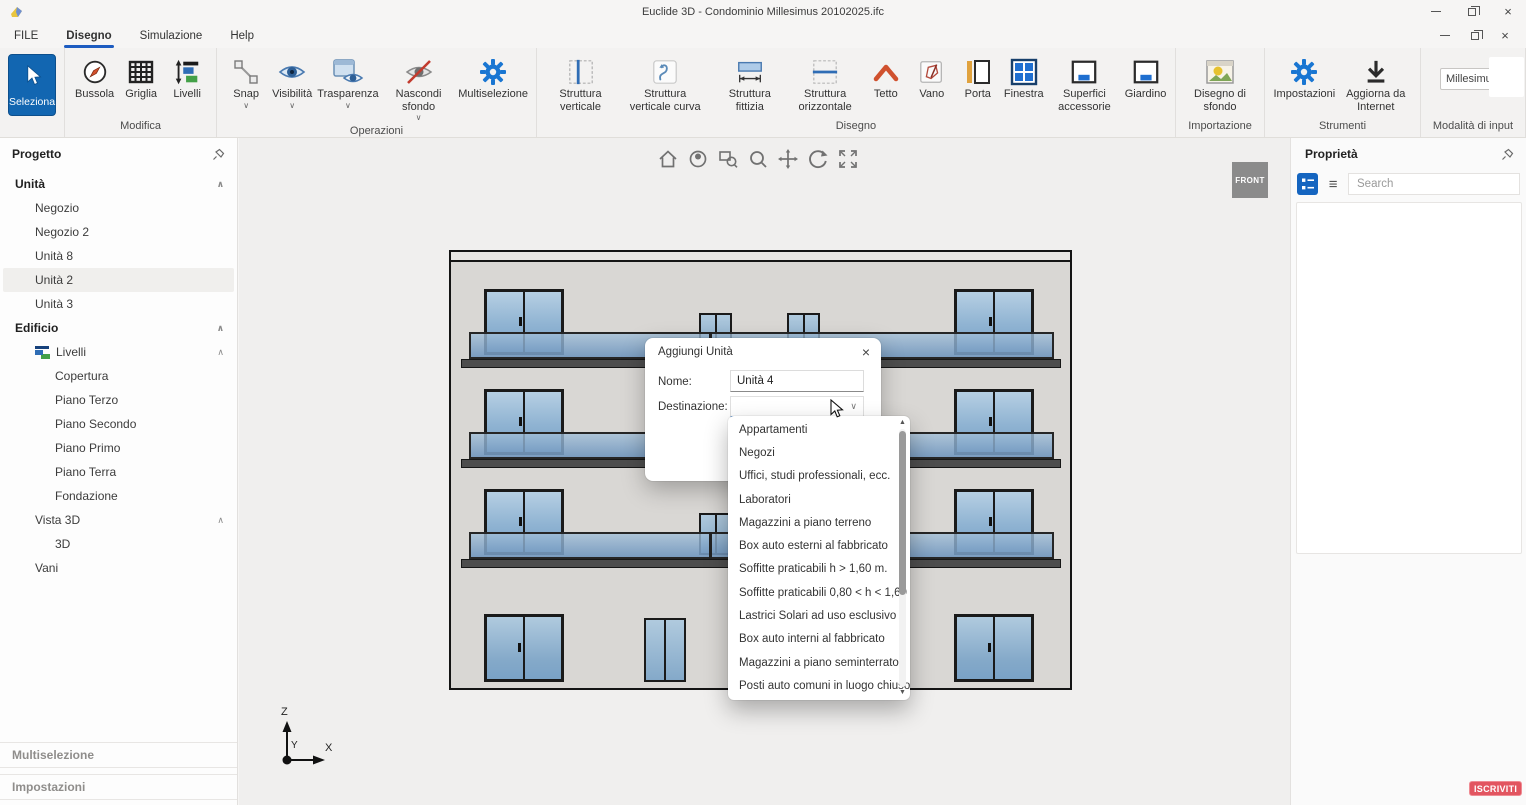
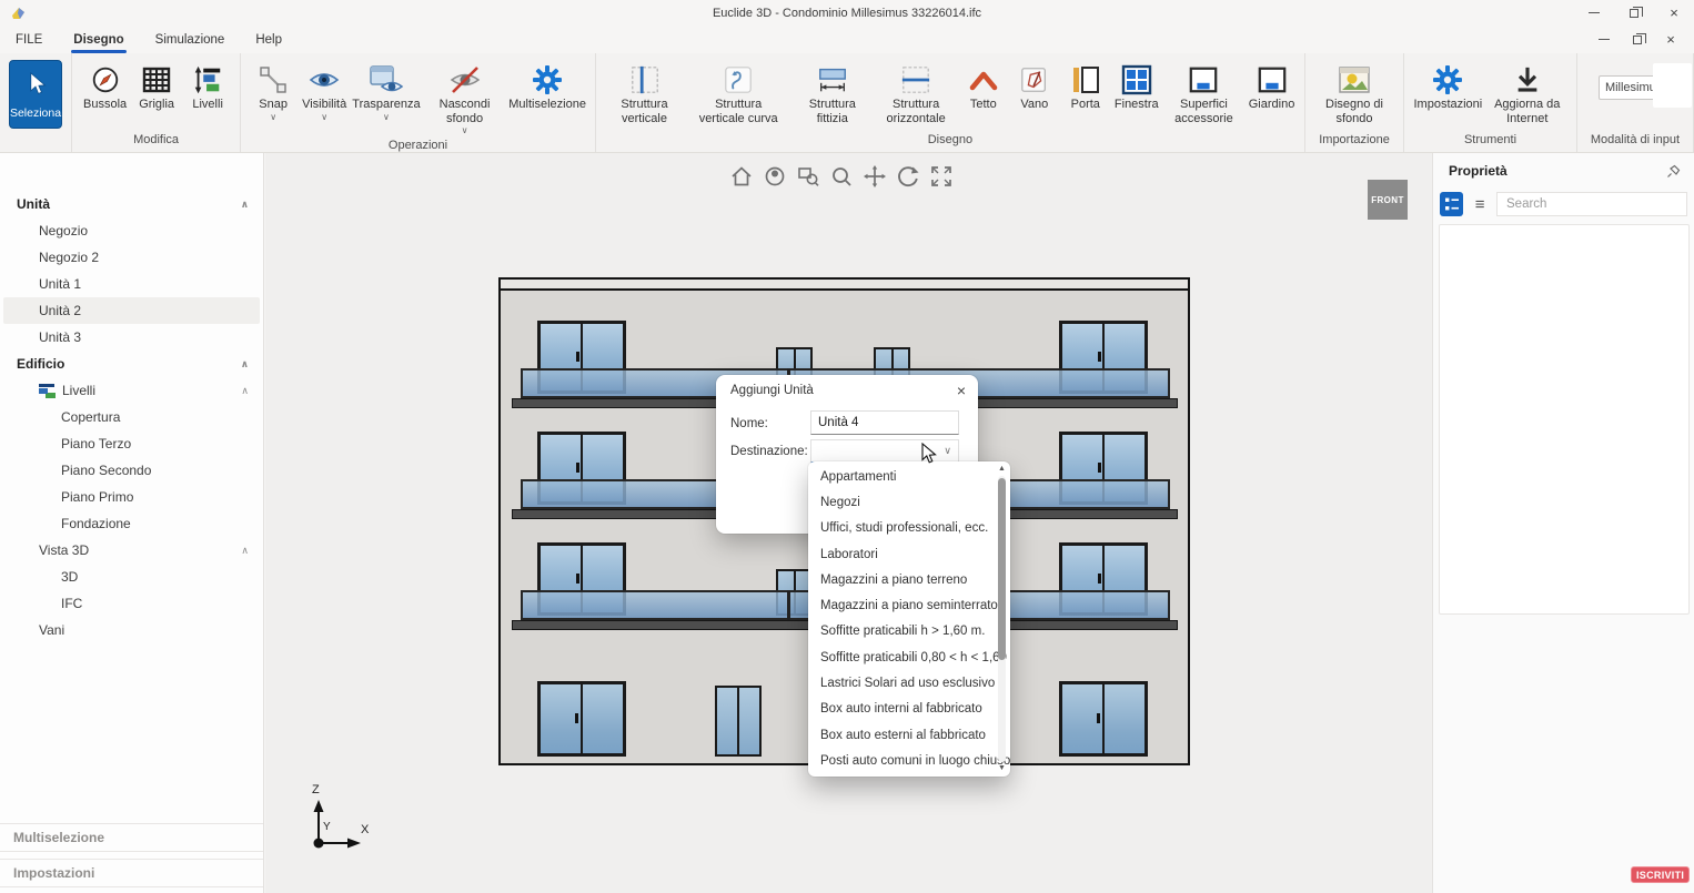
- Euclide 3D - Condominio Millesimus 20102025.ifc
+ Euclide 3D - Condominio Millesimus 33226014.ifc
  ×
  FILE
  Disegno
  Simulazione
  Help
  ×
  Seleziona
  Bussola
  Griglia
  Livelli
  Modifica
  Snap
  ∨
  Visibilità
  ∨
  Trasparenza
  ∨
  Nascondi sfondo
  ∨
  Multiselezione
  Operazioni
  Struttura verticale
  Struttura verticale curva
  Struttura fittizia
  Struttura orizzontale
  Tetto
  Vano
  Porta
  Finestra
  Superfici accessorie
  Giardino
  Disegno
  Disegno di sfondo
  Importazione
  Impostazioni
  Aggiorna da Internet
  Strumenti
  Millesim
  Modalità di input
- Progetto
  Unità
  ∧
  Negozio
  Negozio 2
- Unità 8
+ Unità 1
  Unità 2
  Unità 3
  Edificio
  ∧
  Livelli
  ∧
  Copertura
  Piano Terzo
  Piano Secondo
  Piano Primo
- Piano Terra
  Fondazione
  Vista 3D
  ∧
  3D
+ IFC
  Vani
  Multiselezione
  Impostazioni
  FRONT
  Z
  Y
  X
  Proprietà
  ≡
  Search
  Aggiungi Unità
  ×
  Nome:
  Unità 4
  Destinazione:
  ∨
  Appartamenti
  Negozi
  Uffici, studi professionali, ecc.
  Laboratori
  Magazzini a piano terreno
- Box auto esterni al fabbricato
+ Magazzini a piano seminterrato
  Soffitte praticabili h > 1,60 m.
  Soffitte praticabili 0,80 < h < 1,
  Lastrici Solari ad uso esclusivo
  Box auto interni al fabbricato
- Magazzini a piano seminterrato
+ Box auto esterni al fabbricato
  Posti auto comuni in luogo chiu
  ISCRIVITI
